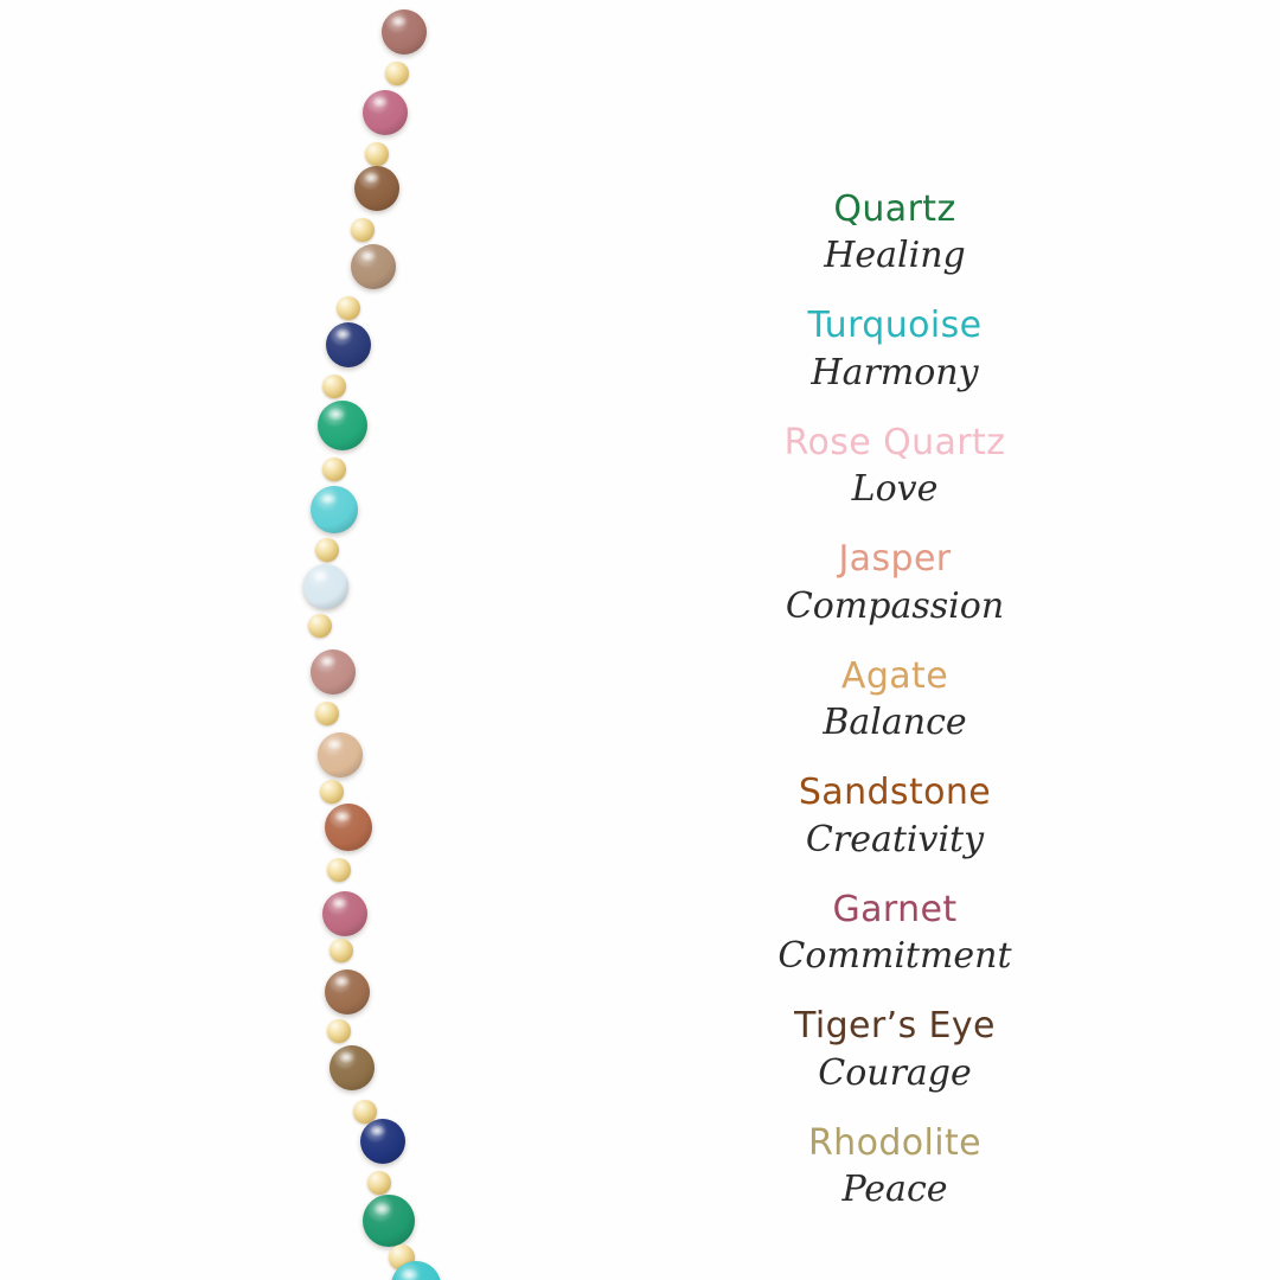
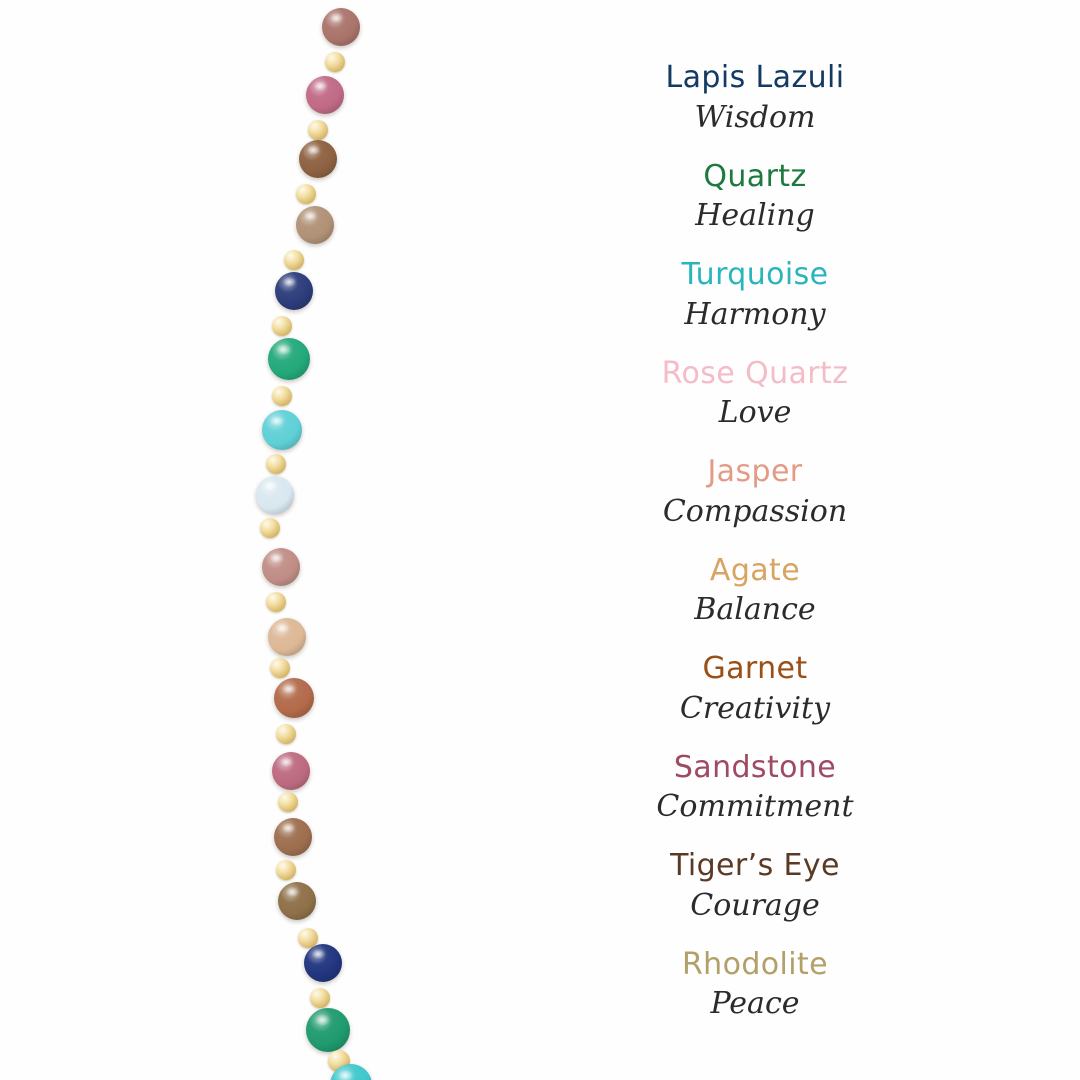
+ Lapis Lazuli
+ Wisdom
  Quartz
  Healing
  Turquoise
  Harmony
  Rose Quartz
  Love
  Jasper
  Compassion
  Agate
  Balance
- Sandstone
+ Garnet
  Creativity
- Garnet
+ Sandstone
  Commitment
  Tiger’s Eye
  Courage
  Rhodolite
  Peace
